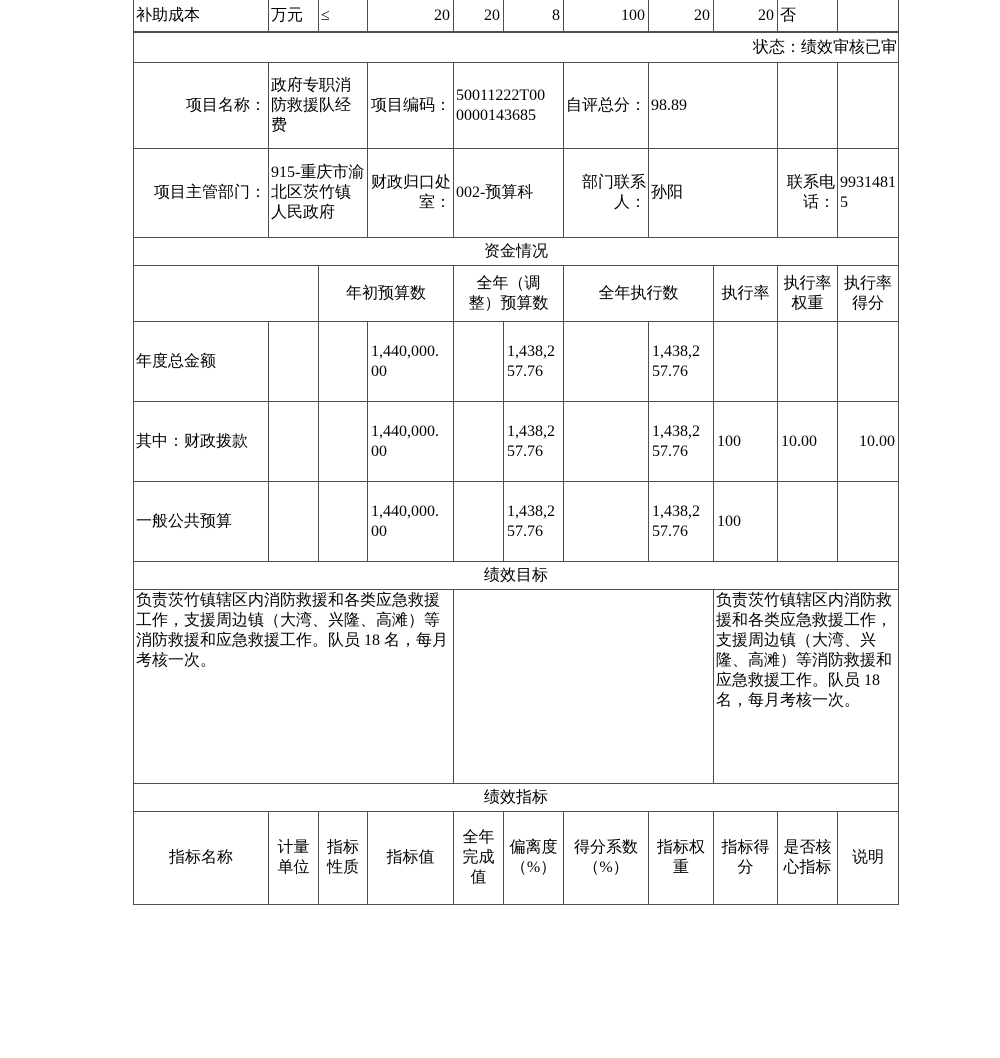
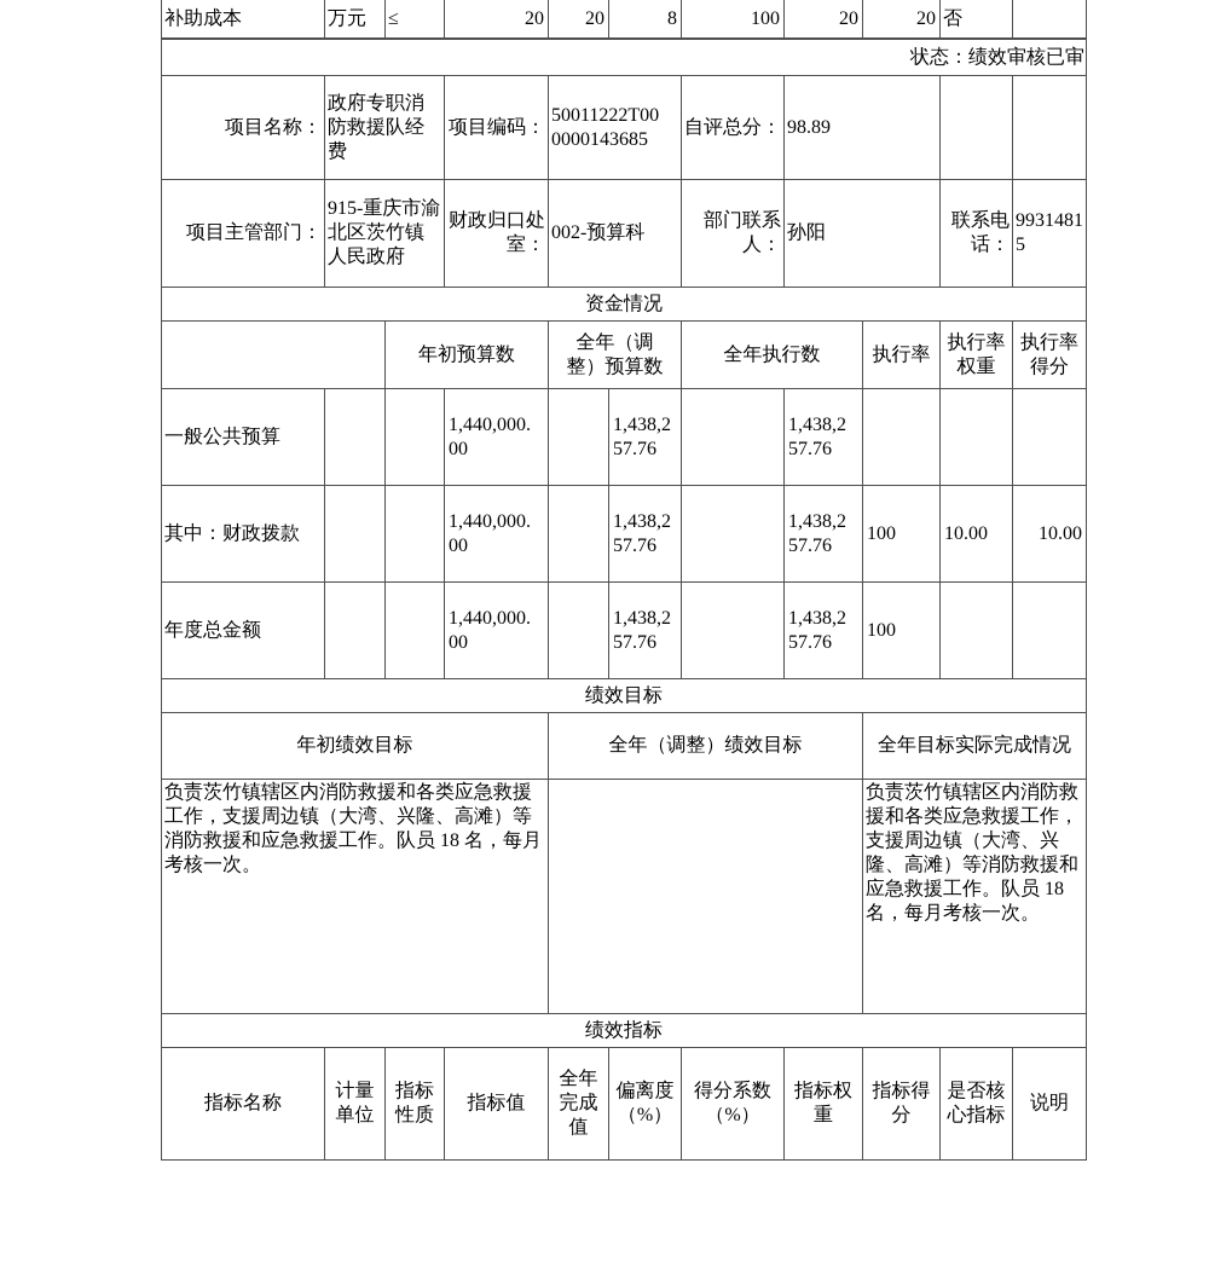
  补助成本	万元	≤	20	20	8	100	20	20	否
  状态：绩效审核已审
  项目名称：	政府专职消防救援队经费	项目编码：	50011222T000000143685	自评总分：	98.89
  项目主管部门：	915-重庆市渝北区茨竹镇人民政府	财政归口处室：	002-预算科	部门联系人：	孙阳	联系电话：	99314815
  资金情况
  	年初预算数	全年（调整）预算数	全年执行数	执行率	执行率权重	执行率得分
- 年度总金额			1,440,000.00		1,438,257.76		1,438,257.76
+ 一般公共预算			1,440,000.00		1,438,257.76		1,438,257.76
  其中：财政拨款			1,440,000.00		1,438,257.76		1,438,257.76	100	10.00	10.00
- 一般公共预算			1,440,000.00		1,438,257.76		1,438,257.76	100
+ 年度总金额			1,440,000.00		1,438,257.76		1,438,257.76	100
  绩效目标
+ 年初绩效目标	全年（调整）绩效目标	全年目标实际完成情况
  负责茨竹镇辖区内消防救援和各类应急救援工作，支援周边镇（大湾、兴隆、高滩）等消防救援和应急救援工作。队员 18 名，每月考核一次。		负责茨竹镇辖区内消防救援和各类应急救援工作，支援周边镇（大湾、兴隆、高滩）等消防救援和应急救援工作。队员 18 名，每月考核一次。
  绩效指标
  指标名称	计量单位	指标性质	指标值	全年完成值	偏离度（%）	得分系数（%）	指标权重	指标得分	是否核心指标	说明
